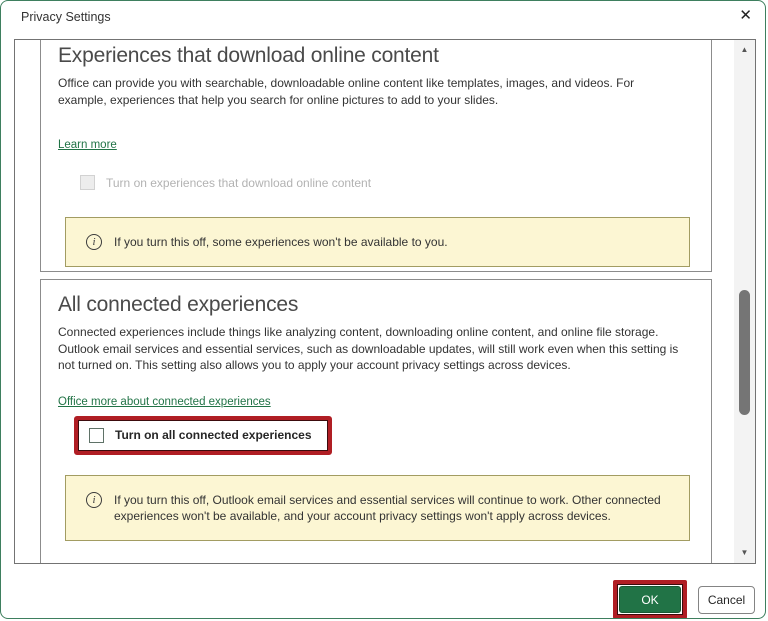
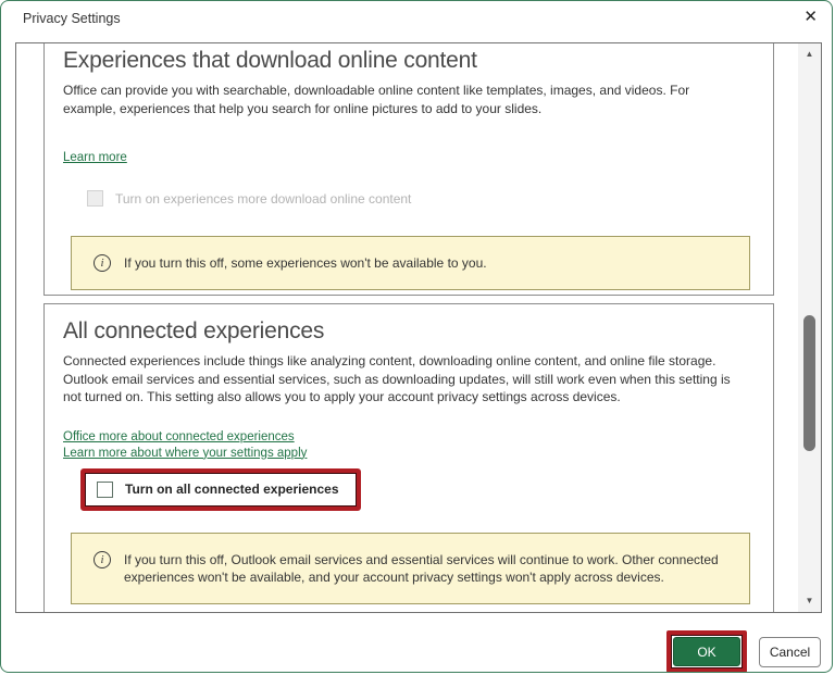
  Privacy Settings
  ✕
  Experiences that download online content
  Office can provide you with searchable, downloadable online content like templates, images, and videos. For example, experiences that help you search for online pictures to add to your slides.
  Learn more
- Turn on experiences that download online content
+ Turn on experiences more download online content
  i
  If you turn this off, some experiences won't be available to you.
  All connected experiences
- Connected experiences include things like analyzing content, downloading online content, and online file storage. Outlook email services and essential services, such as downloadable updates, will still work even when this setting is not turned on. This setting also allows you to apply your account privacy settings across devices.
+ Connected experiences include things like analyzing content, downloading online content, and online file storage. Outlook email services and essential services, such as downloading updates, will still work even when this setting is not turned on. This setting also allows you to apply your account privacy settings across devices.
  Office more about connected experiences
+ Learn more about where your settings apply
  Turn on all connected experiences
  i
  If you turn this off, Outlook email services and essential services will continue to work. Other connected experiences won't be available, and your account privacy settings won't apply across devices.
  ▲
  ▼
  OK
  Cancel
